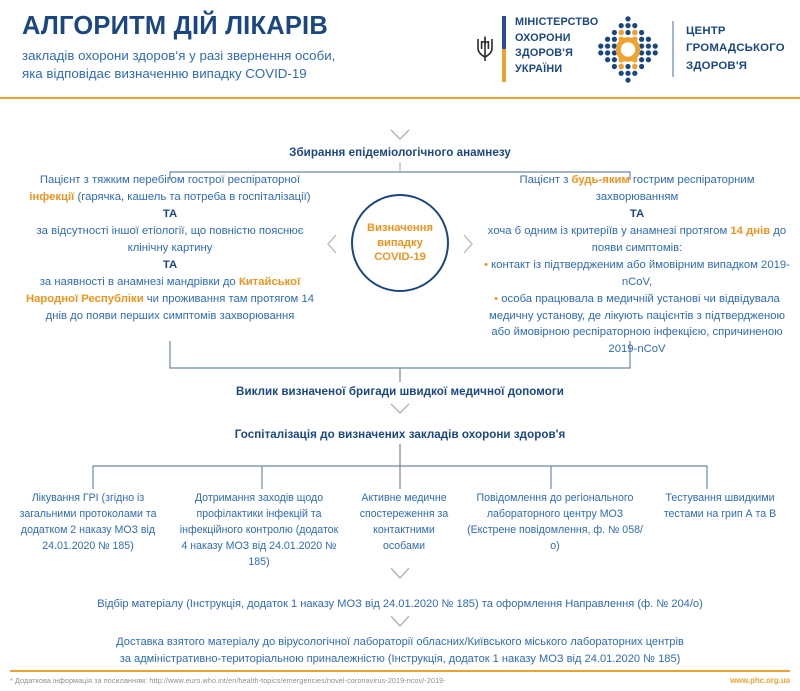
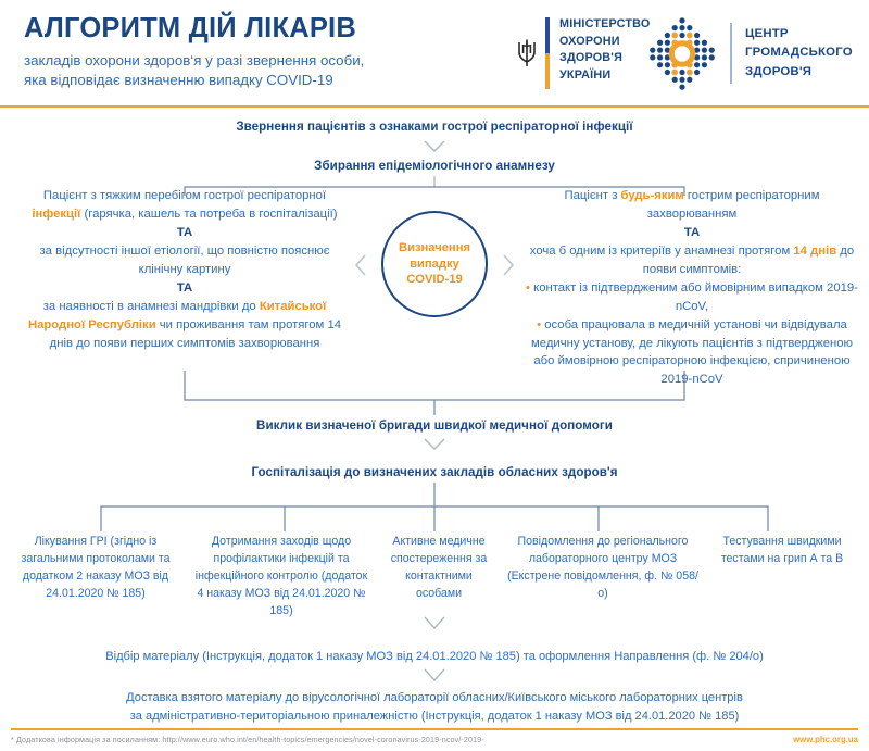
  АЛГОРИТМ ДІЙ ЛІКАРІВ
  закладів охорони здоров‘я у разі звернення особи,
  яка відповідає визначенню випадку COVID-19
  МІНІСТЕРСТВО
  ОХОРОНИ
  ЗДОРОВ'Я
  УКРАЇНИ
  ЦЕНТР
  ГРОМАДСЬКОГО
  ЗДОРОВ'Я
+ Звернення пацієнтів з ознаками гострої респіраторної інфекції
  Збирання епідеміологічного анамнезу
  Пацієнт з тяжким перебігом гострої респіраторної інфекції (гарячка, кашель та потреба в госпіталізації)
  ТА
  за відсутності іншої етіології, що повністю пояснює клінічну картину
  ТА
  за наявності в анамнезі мандрівки до Китайської Народної Республіки чи проживання там протягом 14 днів до появи перших симптомів захворювання
  Визначення
  випадку
  COVID-19
  Пацієнт з будь-яким гострим респіраторним захворюванням
  ТА
  хоча б одним із критеріїв у анамнезі протягом 14 днів до появи симптомів:
  • контакт із підтвердженим або ймовірним випадком 2019-nCoV,
  • особа працювала в медичній установі чи відвідувала медичну установу, де лікують пацієнтів з підтвердженою або ймовірною респіраторною інфекцією, спричиненою 2019-nCoV
  Виклик визначеної бригади швидкої медичної допомоги
- Госпіталізація до визначених закладів охорони здоров'я
+ Госпіталізація до визначених закладів обласних здоров'я
  Лікування ГРІ (згідно із загальними протоколами та додатком 2 наказу МОЗ від 24.01.2020 № 185)
  Дотримання заходів щодо профілактики інфекцій та інфекційного контролю (додаток 4 наказу МОЗ від 24.01.2020 № 185)
  Активне медичне спостереження за контактними особами
  Повідомлення до регіонального лабораторного центру МОЗ (Екстрене повідомлення, ф. № 058/о)
  Тестування швидкими тестами на грип А та В
  Відбір матеріалу (Інструкція, додаток 1 наказу МОЗ від 24.01.2020 № 185) та оформлення Направлення (ф. № 204/о)
  Доставка взятого матеріалу до вірусологічної лабораторії обласних/Київського міського лабораторних центрів
  за адміністративно-територіальною приналежністю (Інструкція, додаток 1 наказу МОЗ від 24.01.2020 № 185)
  * Додаткова інформація за посиланням: http://www.euro.who.int/en/health-topics/emergencies/novel-coronavirus-2019-ncov/-2019-
  www.phc.org.ua
